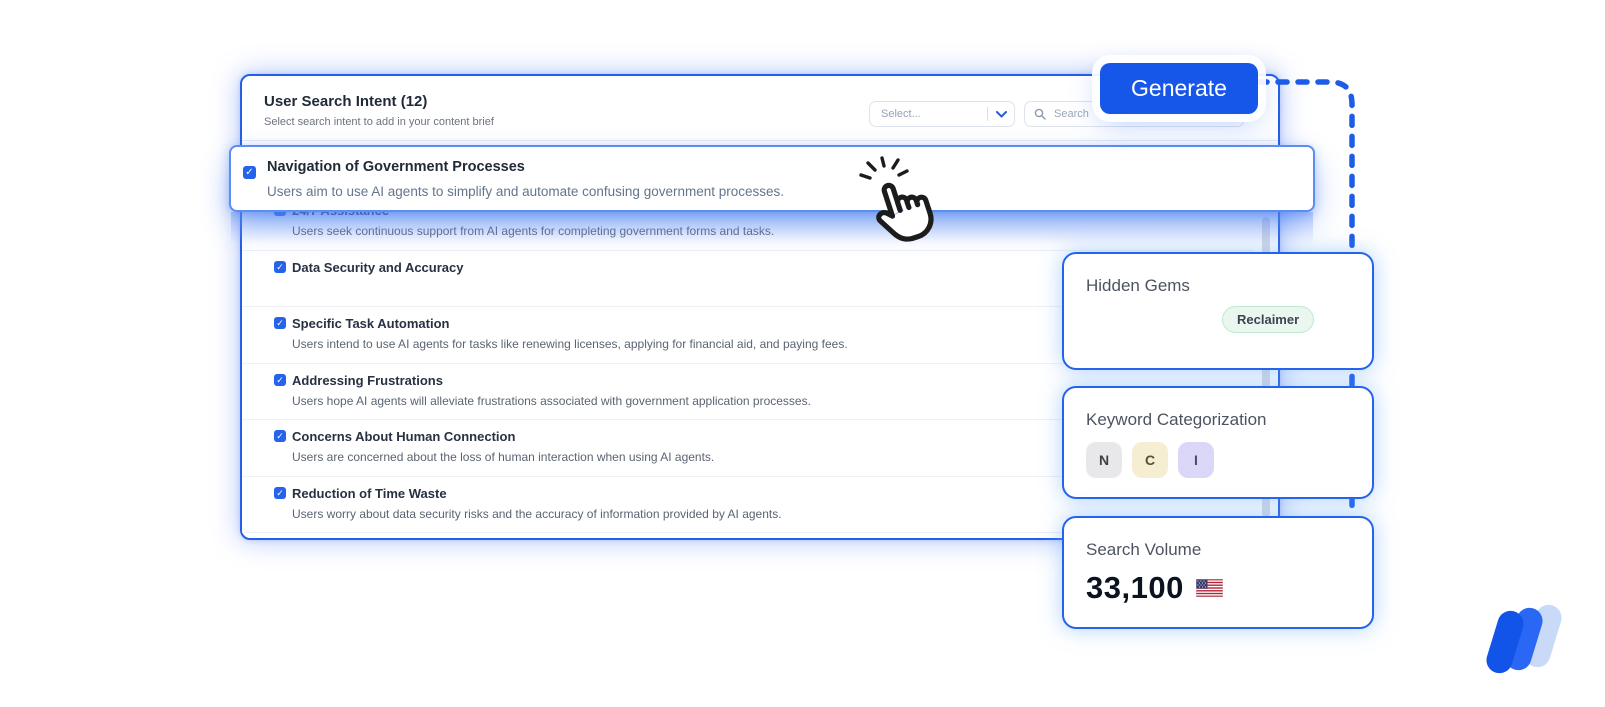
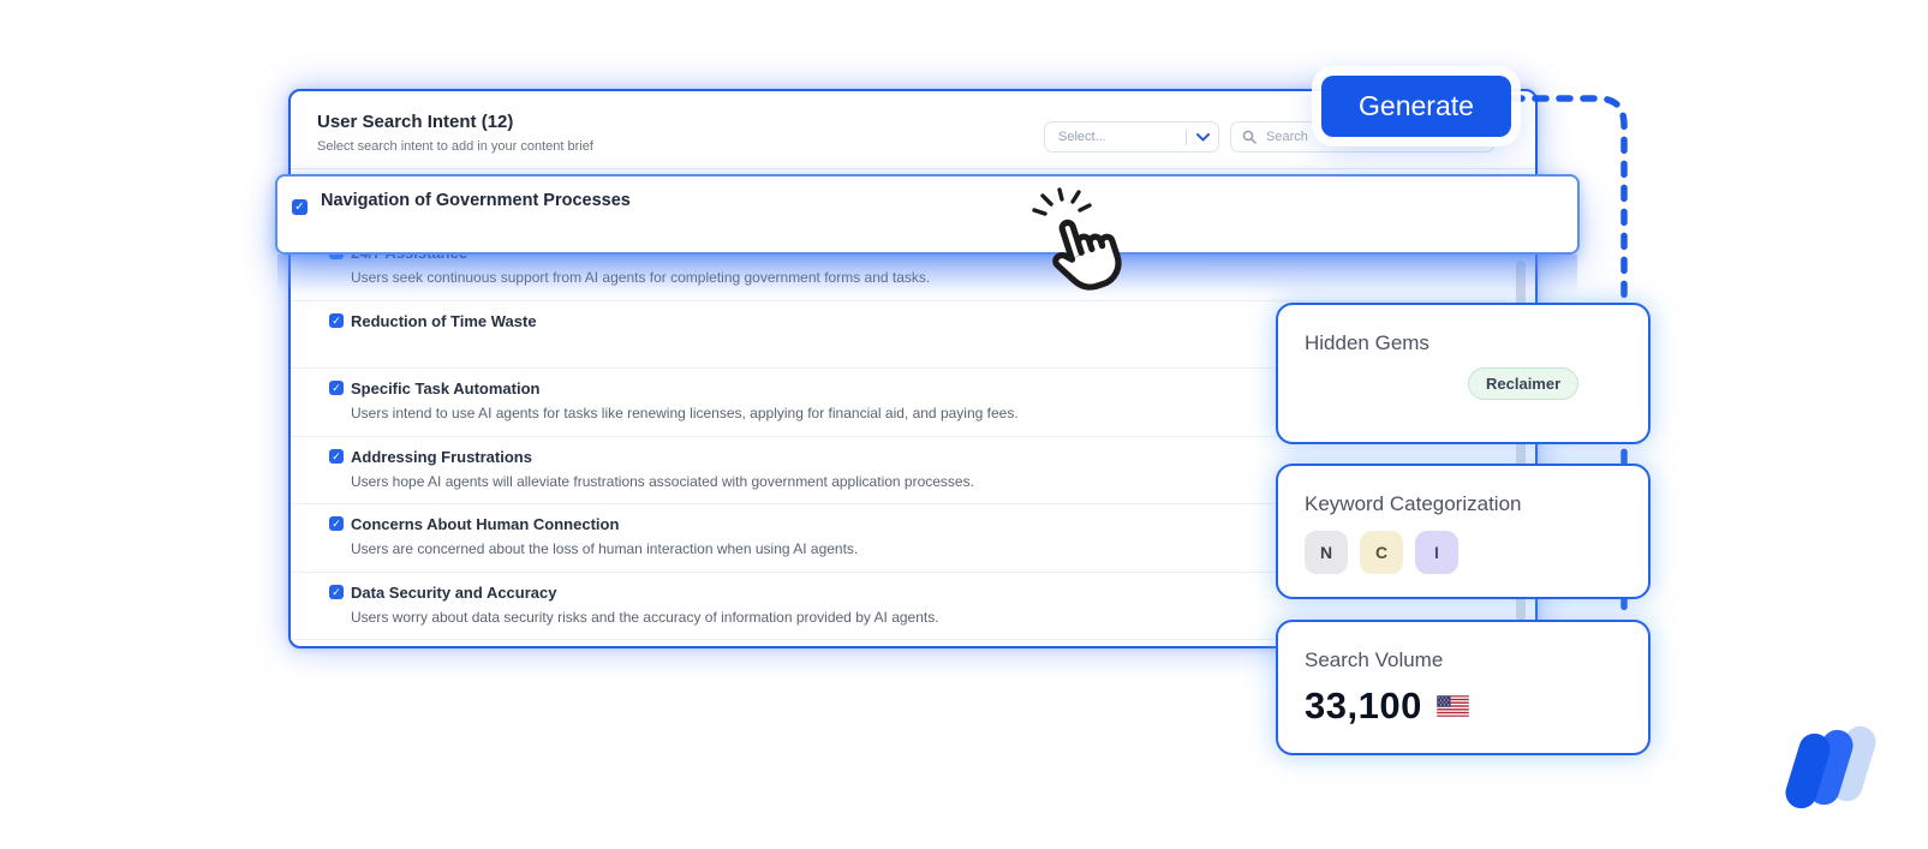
  User Search Intent (12)
  Select search intent to add in your content brief
  Select...
  Search
  ✓
- Data Security and Accuracy
+ Reduction of Time Waste
  ✓
  Specific Task Automation
  Users intend to use AI agents for tasks like renewing licenses, applying for financial aid, and paying fees.
  ✓
  Addressing Frustrations
  Users hope AI agents will alleviate frustrations associated with government application processes.
  ✓
  Concerns About Human Connection
  Users are concerned about the loss of human interaction when using AI agents.
  ✓
- Reduction of Time Waste
+ Data Security and Accuracy
  Users worry about data security risks and the accuracy of information provided by AI agents.
  ✓
  Navigation of Government Processes
- Users aim to use AI agents to simplify and automate confusing government processes.
  Generate
  Hidden Gems
  Reclaimer
  Keyword Categorization
  N
  C
  I
  Search Volume
  33,100
